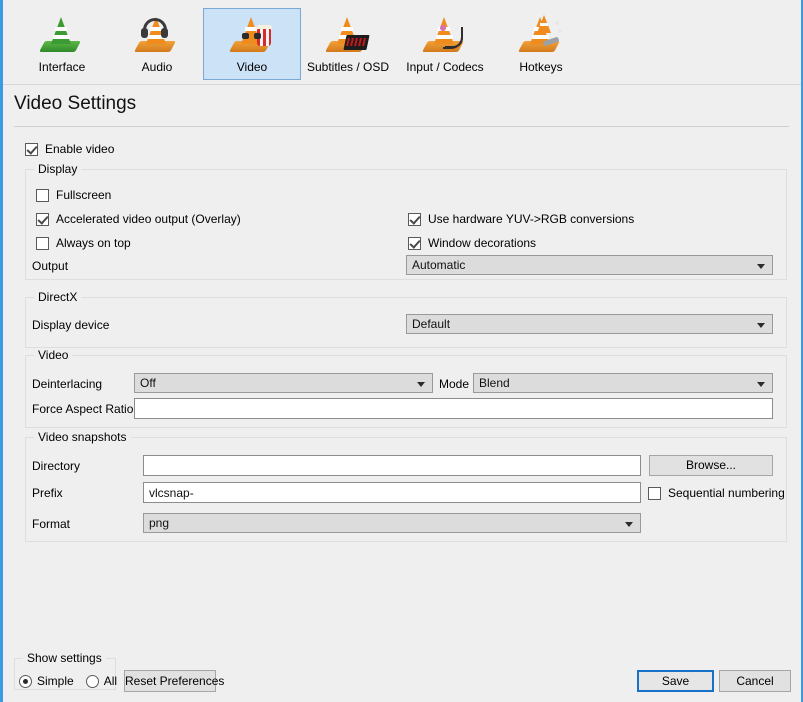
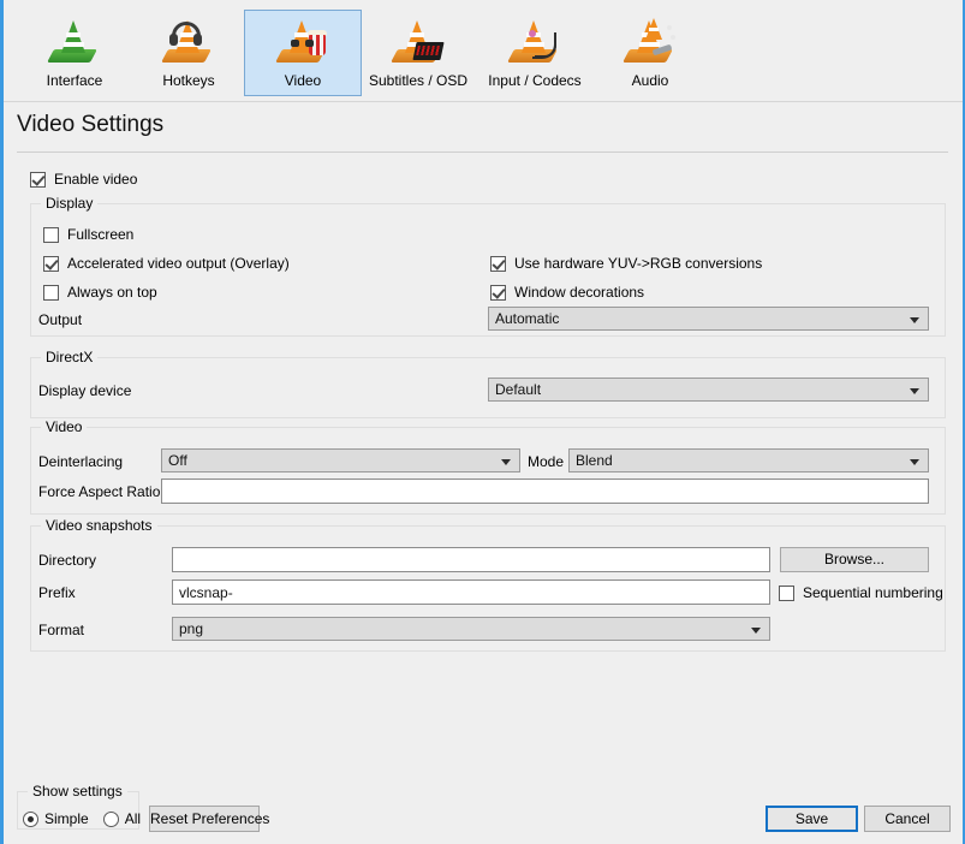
  Interface
- Audio
+ Hotkeys
  Video
  Subtitles / OSD
  Input / Codecs
- Hotkeys
+ Audio
  Video Settings
  Enable video
  Display
  Fullscreen
  Accelerated video output (Overlay)
  Always on top
  Use hardware YUV->RGB conversions
  Window decorations
  Output
  Automatic
  DirectX
  Display device
  Default
  Video
  Deinterlacing
  Off
  Mode
  Blend
  Force Aspect Ratio
  Video snapshots
  Directory
  Browse...
  Prefix
  vlcsnap-
  Sequential numbering
  Format
  png
  Show settings
  Simple
  All
  Reset Preferences
  Save
  Cancel
